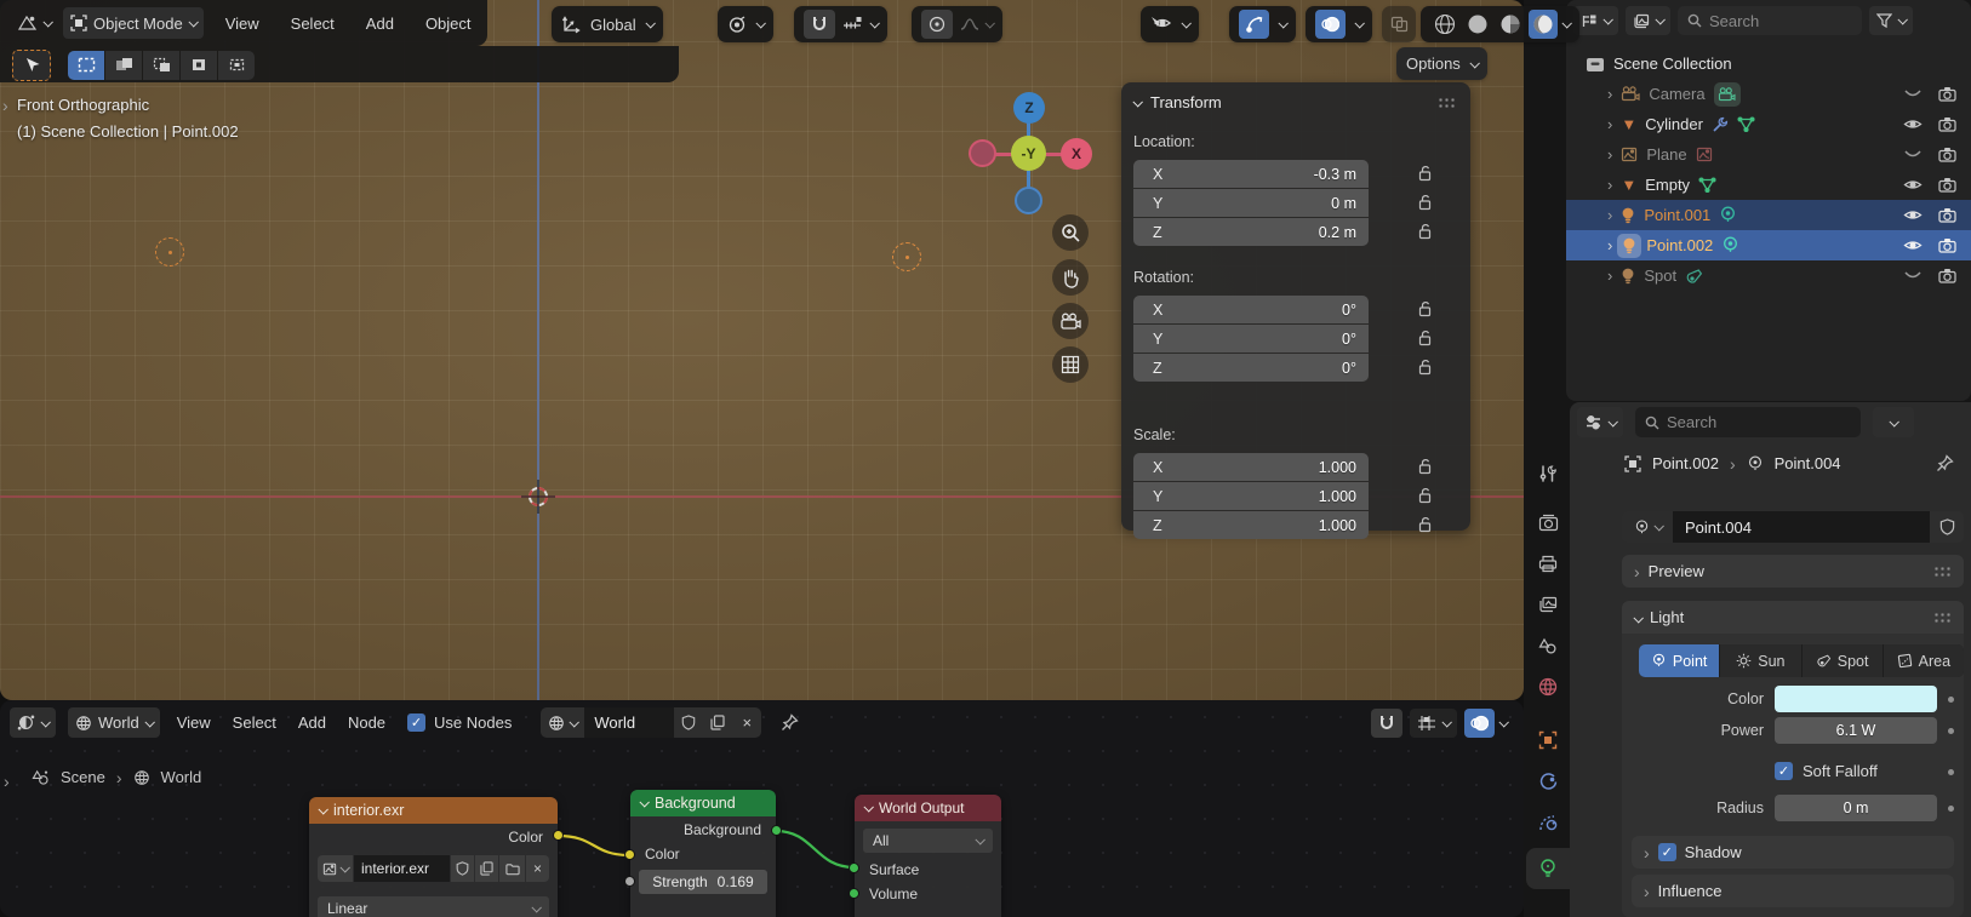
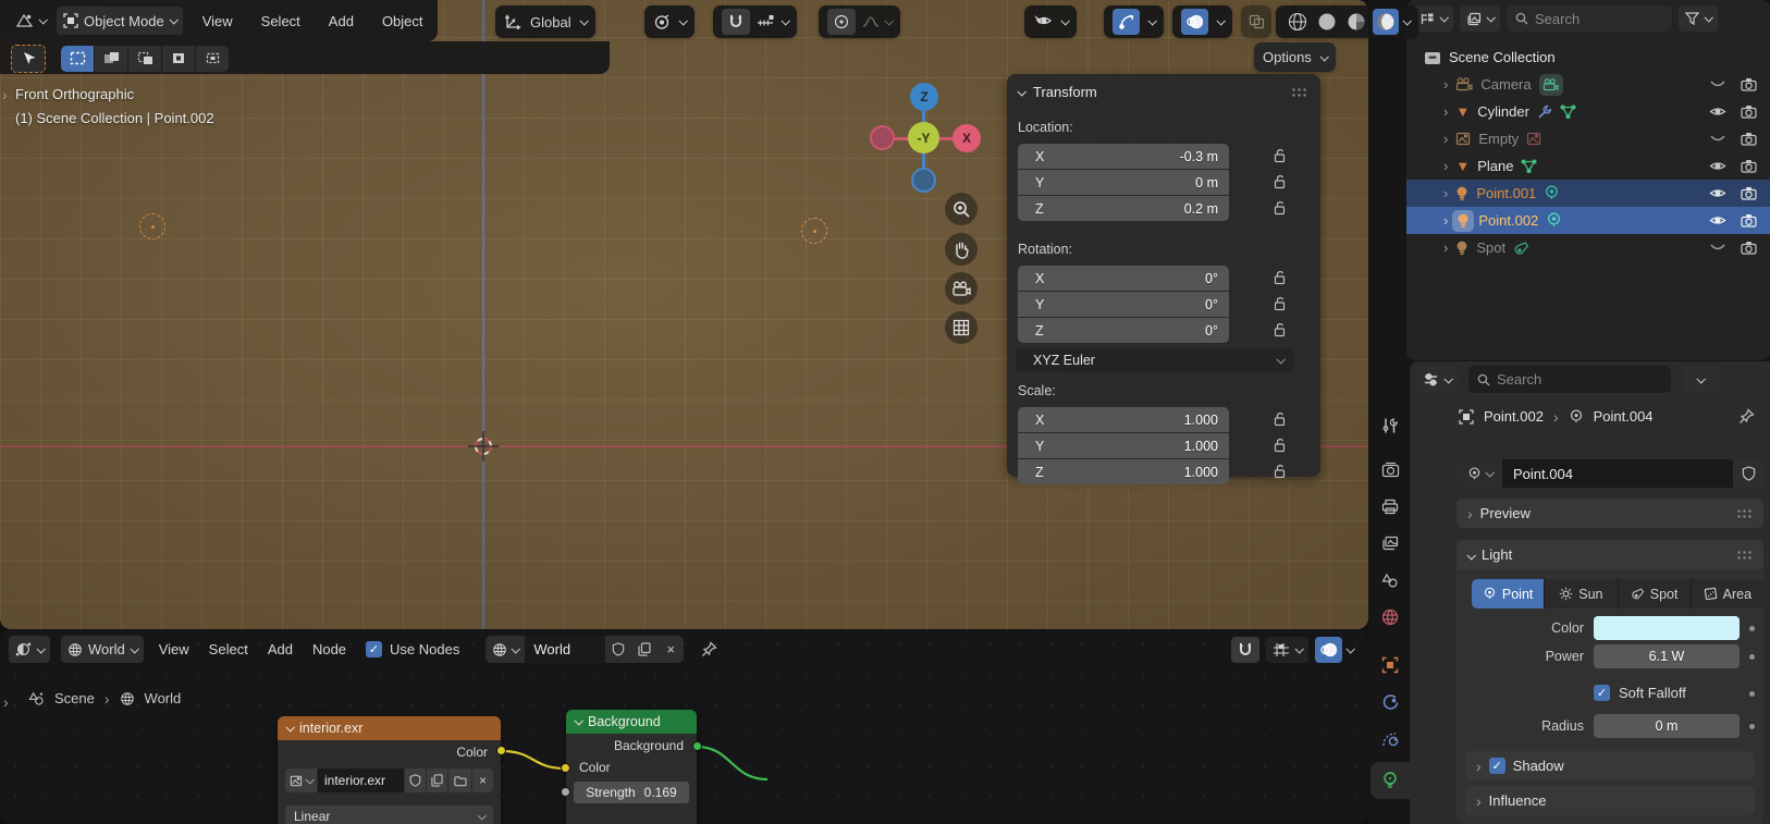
  Object Mode
  View
  Select
  Add
  Object
  Global
  Options
  ›
  Front Orthographic
  (1) Scene Collection | Point.002
  Z
  X
  -Y
  Transform
  Location:
  X
  -0.3 m
  Y
  0 m
  Z
  0.2 m
  Rotation:
  X
  0°
  Y
  0°
  Z
  0°
+ XYZ Euler
  Scale:
  X
  1.000
  Y
  1.000
  Z
  1.000
  Search
  Scene Collection
  ›
  Camera
  ›
  ▼
  Cylinder
  ›
- Plane
+ Empty
  ›
  ▼
- Empty
+ Plane
  ›
  Point.001
  ›
  Point.002
  ›
  Spot
  Search
  Point.002
  ›
  Point.004
  Point.004
  ›
  Preview
  Light
  Point
  Sun
  Spot
  Area
  Color
  Power
  6.1 W
  ✓
  Soft Falloff
  Radius
  0 m
  ›
  ✓
  Shadow
  ›
  Influence
  World
  View
  Select
  Add
  Node
  ✓
  Use Nodes
  World
  ×
  ›
  Scene
  ›
  World
  interior.exr
  Color
  interior.exr
  ×
  Linear
  Background
  Background
  Color
  Strength
  0.169
- World Output
- All
- Surface
- Volume
